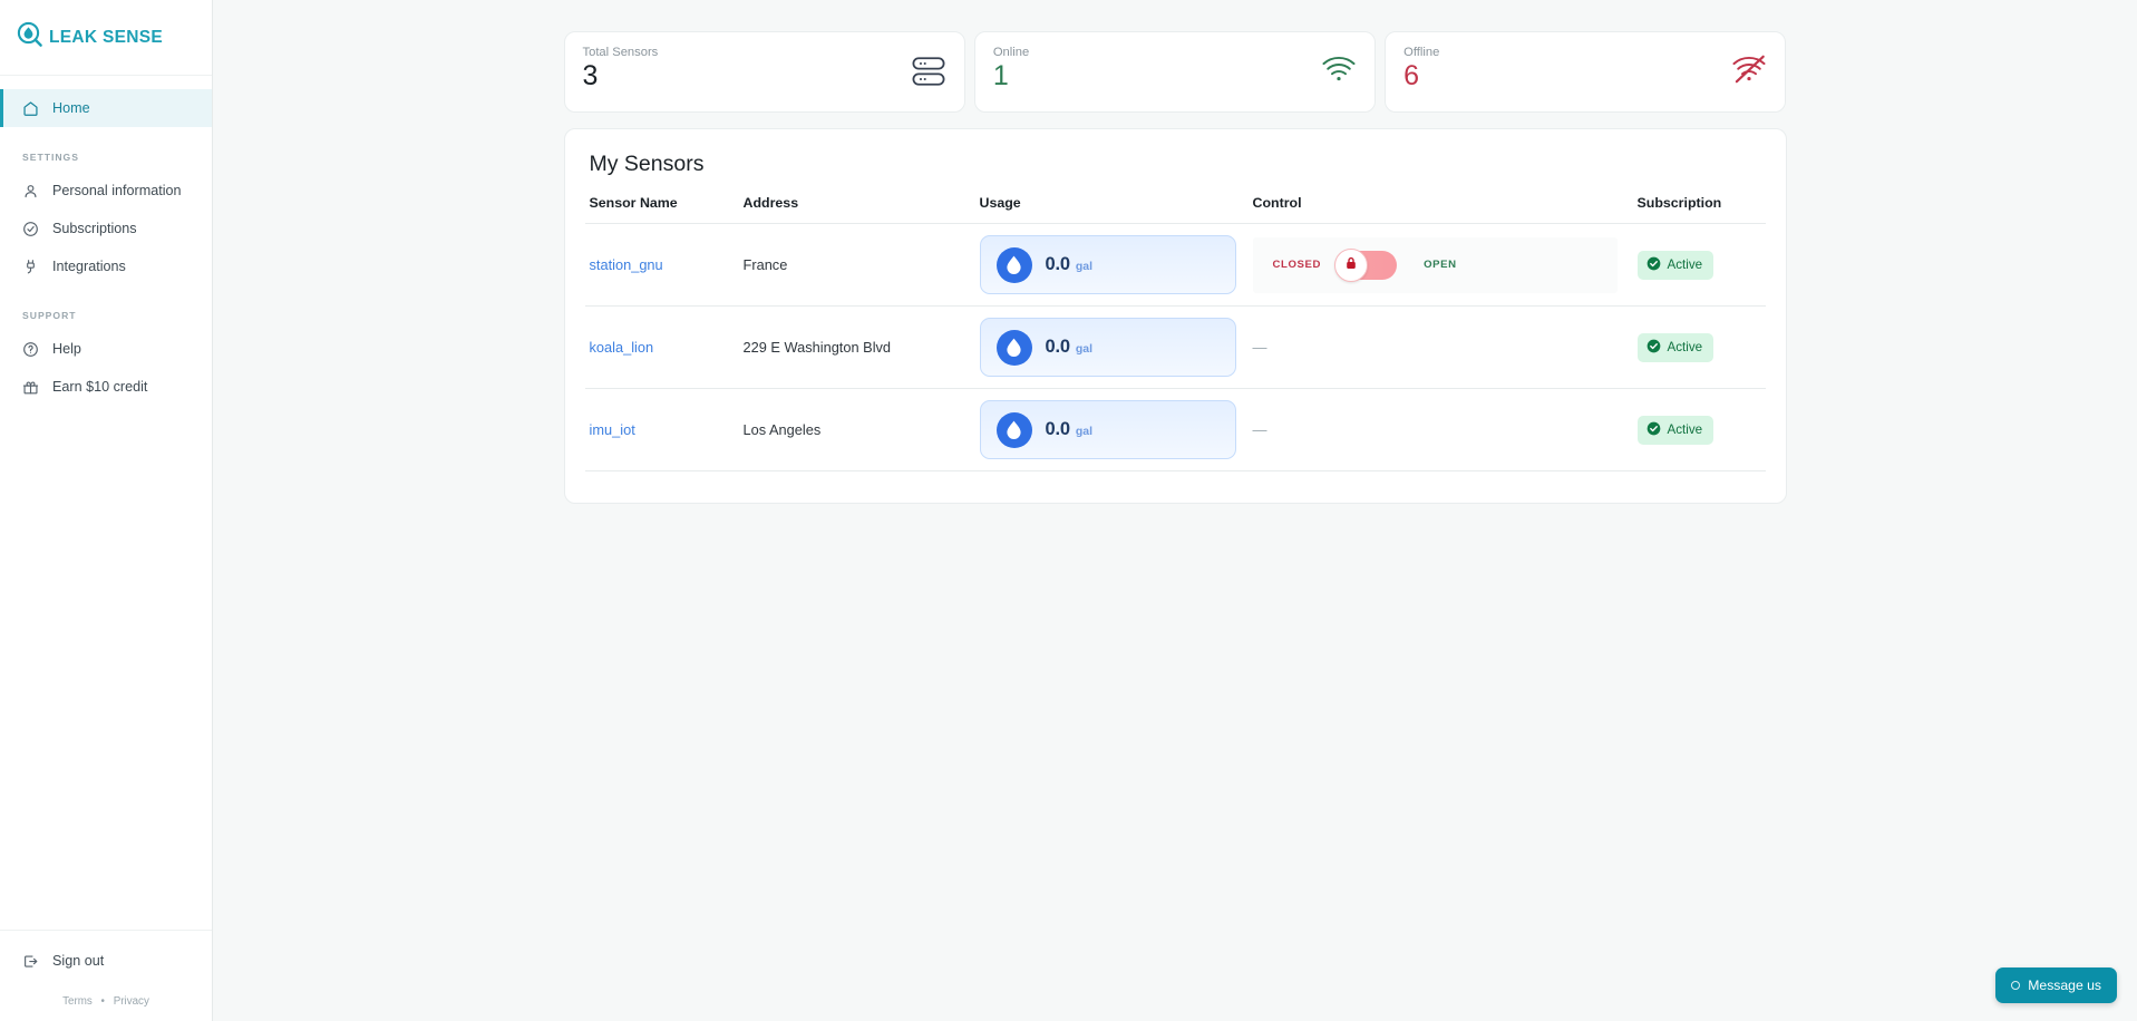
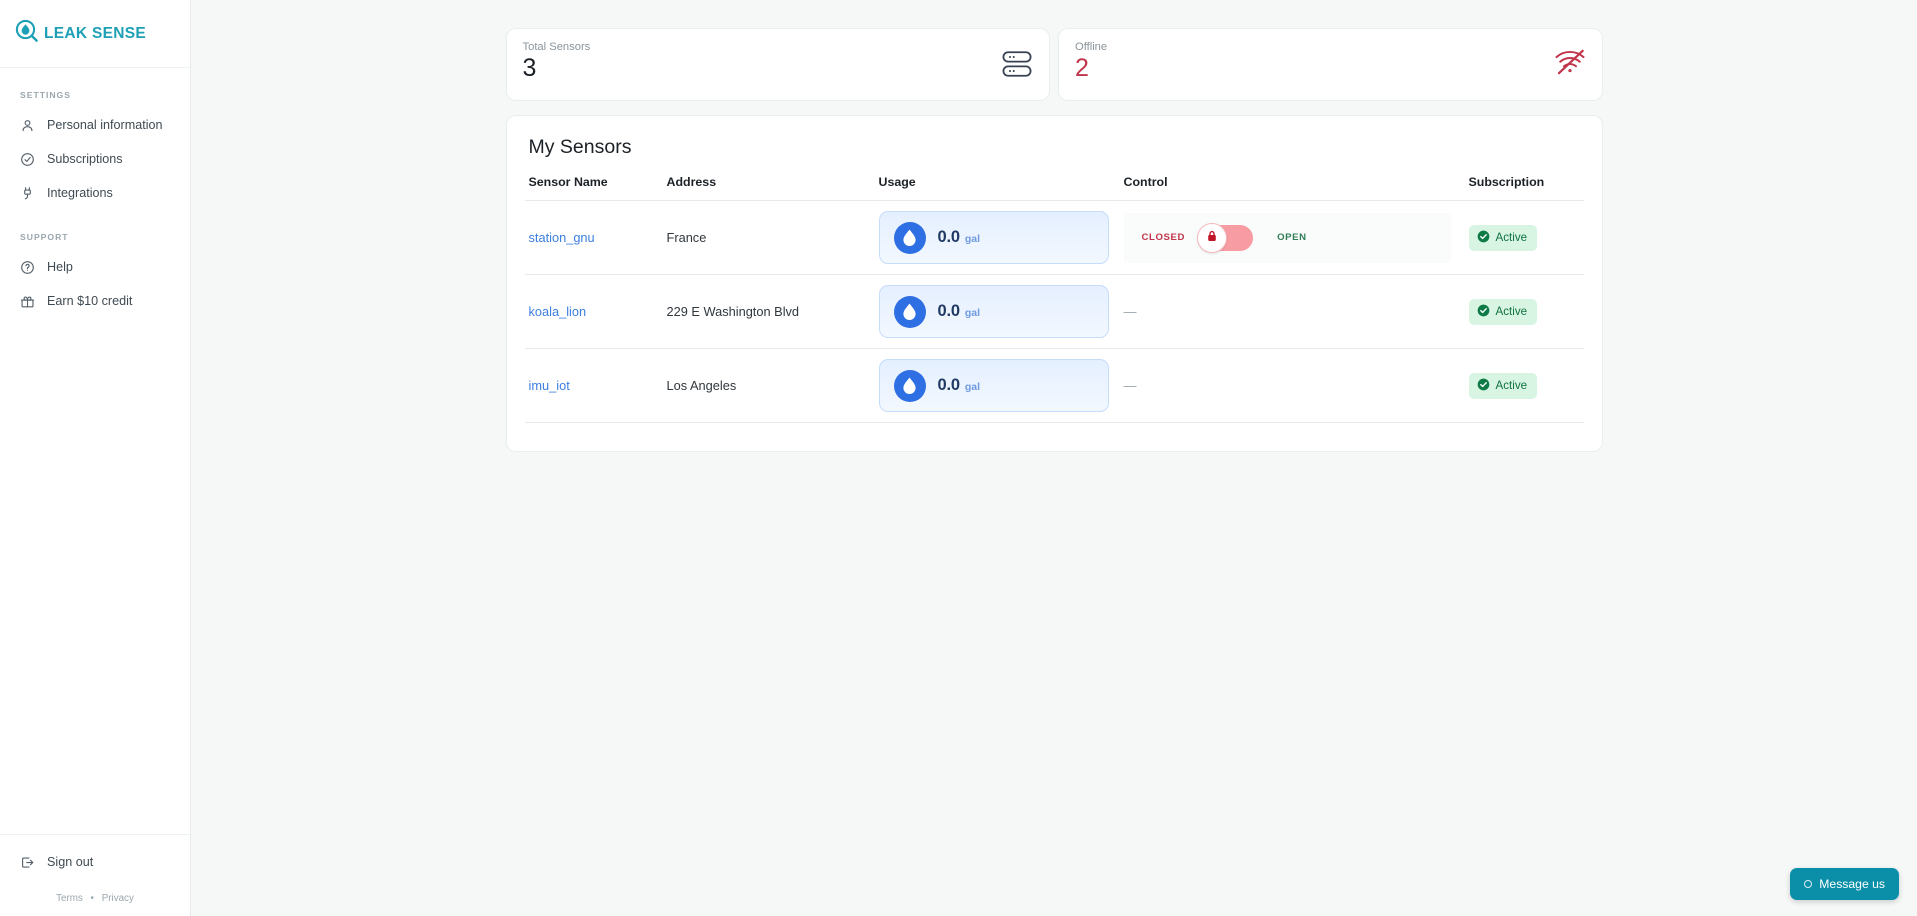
  LEAK SENSE
- Home
  SETTINGS
  Personal information
  Subscriptions
  Integrations
  SUPPORT
  Help
  Earn $10 credit
  Sign out
  Terms • Privacy
  Total Sensors
  3
- Online
- 1
  Offline
- 6
+ 2
  My Sensors
  Sensor Name	Address	Usage	Control	Subscription
  station_gnu	France	0.0 gal	CLOSED OPEN	Active
  koala_lion	229 E Washington Blvd	0.0 gal	—	Active
  imu_iot	Los Angeles	0.0 gal	—	Active
  Message us
